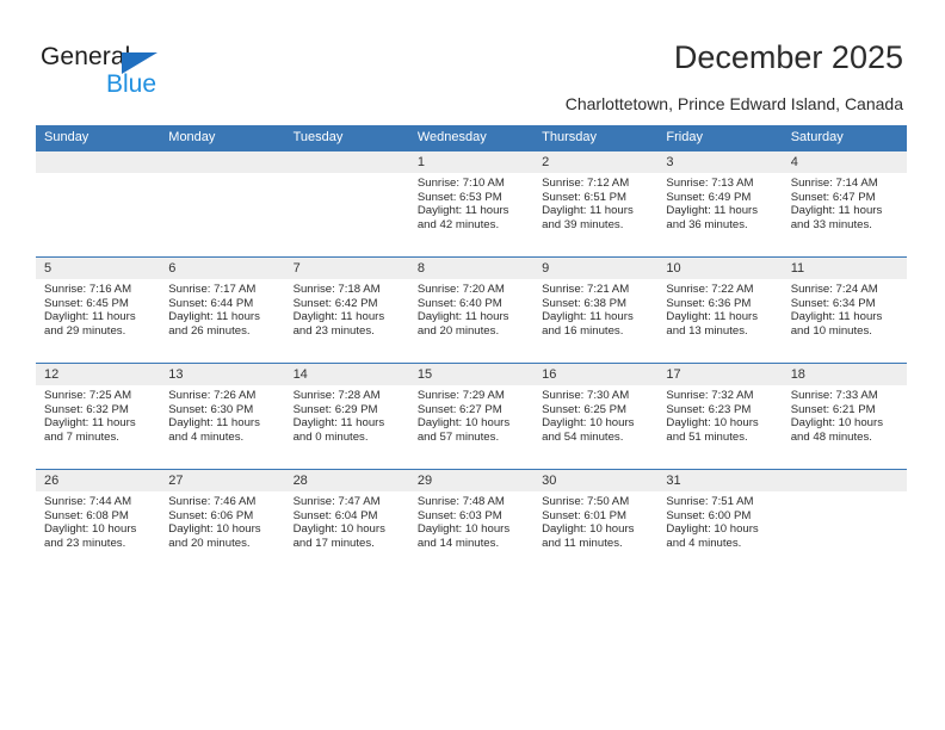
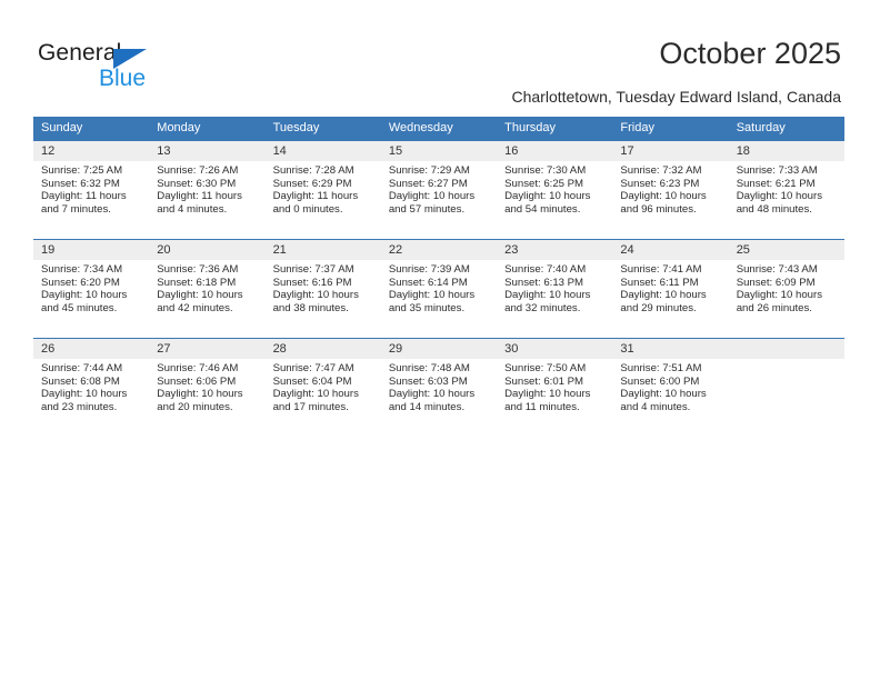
  General
  Blue
- December 2025
+ October 2025
- Charlottetown, Prince Edward Island, Canada
+ Charlottetown, Tuesday Edward Island, Canada
  Sunday	Monday	Tuesday	Wednesday	Thursday	Friday	Saturday
- 			1Sunrise: 7:10 AMSunset: 6:53 PMDaylight: 11 hoursand 42 minutes.	2Sunrise: 7:12 AMSunset: 6:51 PMDaylight: 11 hoursand 39 minutes.	3Sunrise: 7:13 AMSunset: 6:49 PMDaylight: 11 hoursand 36 minutes.	4Sunrise: 7:14 AMSunset: 6:47 PMDaylight: 11 hoursand 33 minutes.
- 5Sunrise: 7:16 AMSunset: 6:45 PMDaylight: 11 hoursand 29 minutes.	6Sunrise: 7:17 AMSunset: 6:44 PMDaylight: 11 hoursand 26 minutes.	7Sunrise: 7:18 AMSunset: 6:42 PMDaylight: 11 hoursand 23 minutes.	8Sunrise: 7:20 AMSunset: 6:40 PMDaylight: 11 hoursand 20 minutes.	9Sunrise: 7:21 AMSunset: 6:38 PMDaylight: 11 hoursand 16 minutes.	10Sunrise: 7:22 AMSunset: 6:36 PMDaylight: 11 hoursand 13 minutes.	11Sunrise: 7:24 AMSunset: 6:34 PMDaylight: 11 hoursand 10 minutes.
- 12Sunrise: 7:25 AMSunset: 6:32 PMDaylight: 11 hoursand 7 minutes.	13Sunrise: 7:26 AMSunset: 6:30 PMDaylight: 11 hoursand 4 minutes.	14Sunrise: 7:28 AMSunset: 6:29 PMDaylight: 11 hoursand 0 minutes.	15Sunrise: 7:29 AMSunset: 6:27 PMDaylight: 10 hoursand 57 minutes.	16Sunrise: 7:30 AMSunset: 6:25 PMDaylight: 10 hoursand 54 minutes.	17Sunrise: 7:32 AMSunset: 6:23 PMDaylight: 10 hoursand 51 minutes.	18Sunrise: 7:33 AMSunset: 6:21 PMDaylight: 10 hoursand 48 minutes.
+ 12Sunrise: 7:25 AMSunset: 6:32 PMDaylight: 11 hoursand 7 minutes.	13Sunrise: 7:26 AMSunset: 6:30 PMDaylight: 11 hoursand 4 minutes.	14Sunrise: 7:28 AMSunset: 6:29 PMDaylight: 11 hoursand 0 minutes.	15Sunrise: 7:29 AMSunset: 6:27 PMDaylight: 10 hoursand 57 minutes.	16Sunrise: 7:30 AMSunset: 6:25 PMDaylight: 10 hoursand 54 minutes.	17Sunrise: 7:32 AMSunset: 6:23 PMDaylight: 10 hoursand 96 minutes.	18Sunrise: 7:33 AMSunset: 6:21 PMDaylight: 10 hoursand 48 minutes.
+ 19Sunrise: 7:34 AMSunset: 6:20 PMDaylight: 10 hoursand 45 minutes.	20Sunrise: 7:36 AMSunset: 6:18 PMDaylight: 10 hoursand 42 minutes.	21Sunrise: 7:37 AMSunset: 6:16 PMDaylight: 10 hoursand 38 minutes.	22Sunrise: 7:39 AMSunset: 6:14 PMDaylight: 10 hoursand 35 minutes.	23Sunrise: 7:40 AMSunset: 6:13 PMDaylight: 10 hoursand 32 minutes.	24Sunrise: 7:41 AMSunset: 6:11 PMDaylight: 10 hoursand 29 minutes.	25Sunrise: 7:43 AMSunset: 6:09 PMDaylight: 10 hoursand 26 minutes.
  26Sunrise: 7:44 AMSunset: 6:08 PMDaylight: 10 hoursand 23 minutes.	27Sunrise: 7:46 AMSunset: 6:06 PMDaylight: 10 hoursand 20 minutes.	28Sunrise: 7:47 AMSunset: 6:04 PMDaylight: 10 hoursand 17 minutes.	29Sunrise: 7:48 AMSunset: 6:03 PMDaylight: 10 hoursand 14 minutes.	30Sunrise: 7:50 AMSunset: 6:01 PMDaylight: 10 hoursand 11 minutes.	31Sunrise: 7:51 AMSunset: 6:00 PMDaylight: 10 hoursand 4 minutes.
